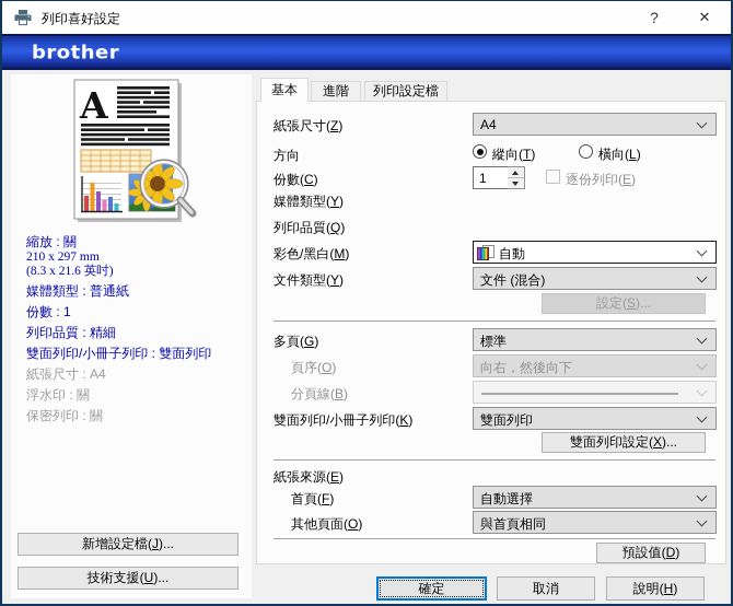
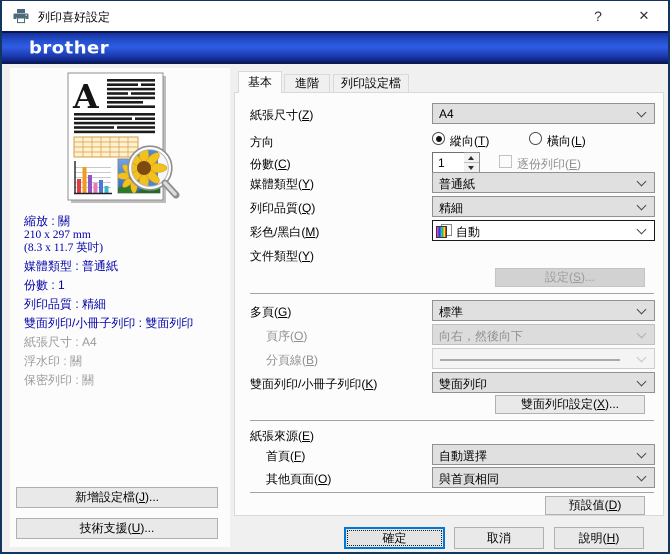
  列印喜好設定
  ?
  ✕
  brother
  A
  縮放 : 關
  210 x 297 mm
- (8.3 x 21.6 英吋)
+ (8.3 x 11.7 英吋)
  媒體類型 : 普通紙
  份數 : 1
  列印品質 : 精細
  雙面列印/小冊子列印 : 雙面列印
  紙張尺寸 : A4
  浮水印 : 關
  保密列印 : 關
  新增設定檔(J)...
  技術支援(U)...
  基本
  進階
  列印設定檔
  紙張尺寸(Z)
  方向
  份數(C)
  媒體類型(Y)
  列印品質(Q)
  彩色/黑白(M)
  文件類型(Y)
  多頁(G)
  頁序(O)
  分頁線(B)
  雙面列印/小冊子列印(K)
  紙張來源(E)
  首頁(F)
  其他頁面(O)
  A4
  縱向(T)
  橫向(L)
  1
  逐份列印(E)
+ 普通紙
+ 精細
  自動
- 文件 (混合)
  設定(S)...
  標準
  向右，然後向下
  雙面列印
  雙面列印設定(X)...
  自動選擇
  與首頁相同
  預設值(D)
  確定
  取消
  說明(H)
